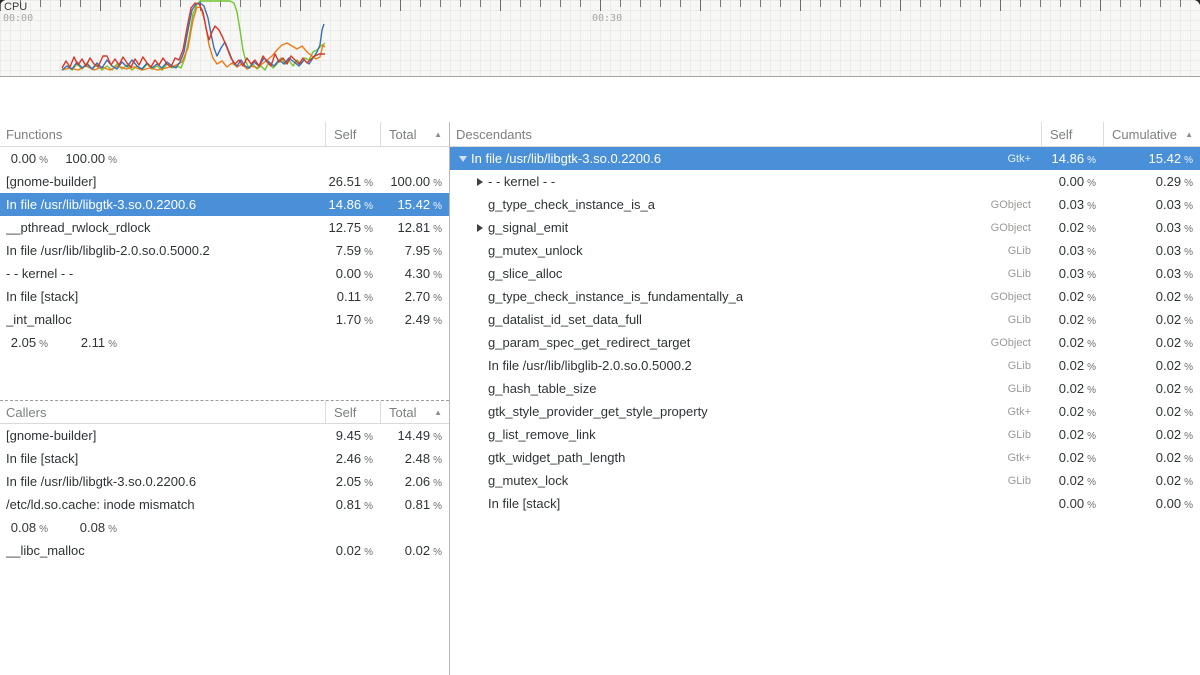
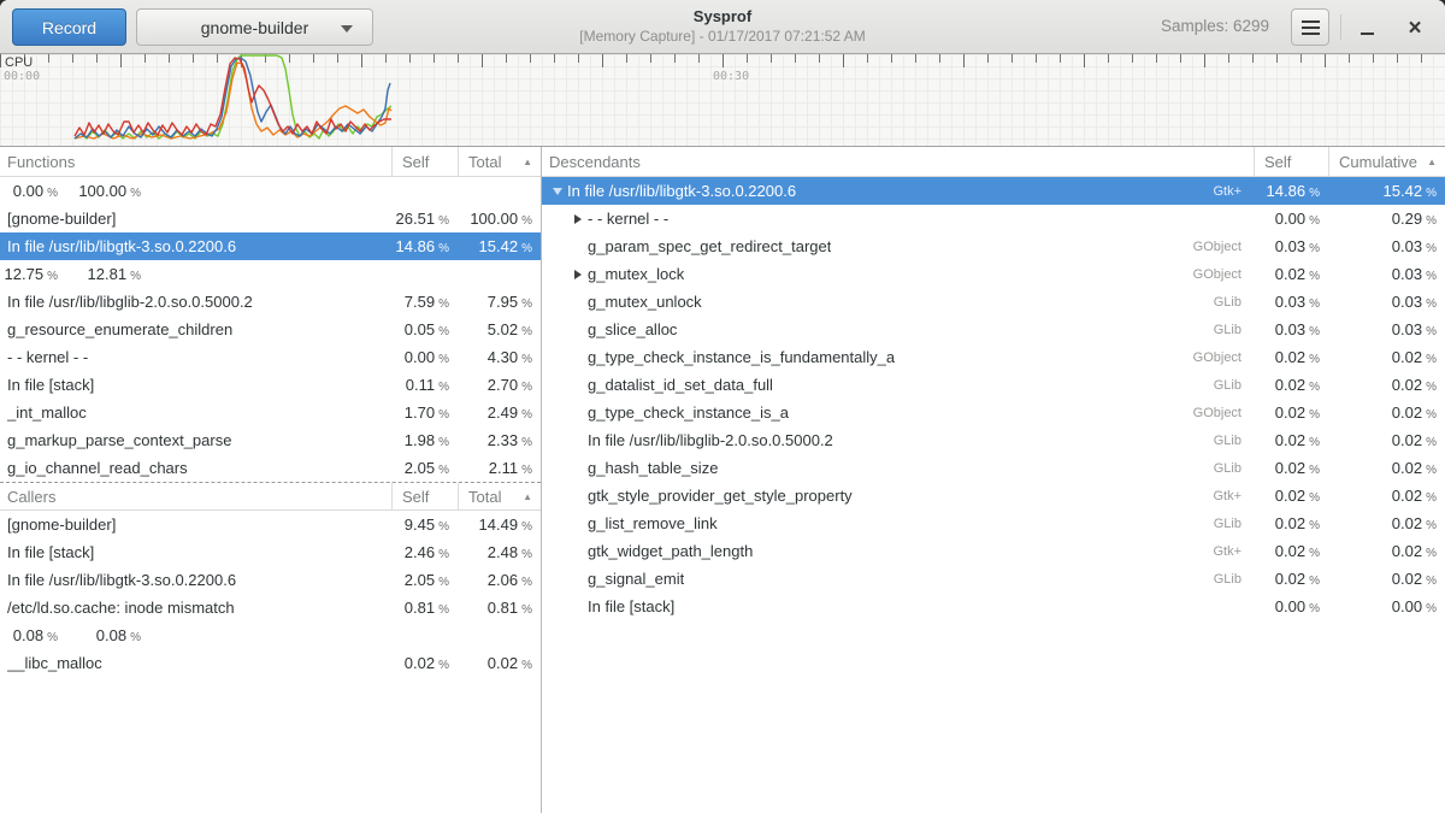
+ Record
+ gnome-builder
+ Sysprof
+ [Memory Capture] - 01/17/2017 07:21:52 AM
+ Samples: 6299
+ ×
  CPU
  00:00
  00:30
  Functions
  Self
  Total
  ▲
  0.00 %
  100.00 %
  [gnome-builder]
  26.51 %
  100.00 %
  In file /usr/lib/libgtk-3.so.0.2200.6
  14.86 %
  15.42 %
- __pthread_rwlock_rdlock
  12.75 %
  12.81 %
  In file /usr/lib/libglib-2.0.so.0.5000.2
  7.59 %
  7.95 %
+ g_resource_enumerate_children
+ 0.05 %
+ 5.02 %
  - - kernel - -
  0.00 %
  4.30 %
  In file [stack]
  0.11 %
  2.70 %
  _int_malloc
  1.70 %
  2.49 %
+ g_markup_parse_context_parse
+ 1.98 %
+ 2.33 %
+ g_io_channel_read_chars
  2.05 %
  2.11 %
  Callers
  Self
  Total
  ▲
  [gnome-builder]
  9.45 %
  14.49 %
  In file [stack]
  2.46 %
  2.48 %
  In file /usr/lib/libgtk-3.so.0.2200.6
  2.05 %
  2.06 %
  /etc/ld.so.cache: inode mismatch
  0.81 %
  0.81 %
  0.08 %
  0.08 %
  __libc_malloc
  0.02 %
  0.02 %
  Descendants
  Self
  Cumulative
  ▲
  In file /usr/lib/libgtk-3.so.0.2200.6
  Gtk+
  14.86 %
  15.42 %
  - - kernel - -
  0.00 %
  0.29 %
- g_type_check_instance_is_a
+ g_param_spec_get_redirect_target
  GObject
  0.03 %
  0.03 %
- g_signal_emit
+ g_mutex_lock
  GObject
  0.02 %
  0.03 %
  g_mutex_unlock
  GLib
  0.03 %
  0.03 %
  g_slice_alloc
  GLib
  0.03 %
  0.03 %
  g_type_check_instance_is_fundamentally_a
  GObject
  0.02 %
  0.02 %
  g_datalist_id_set_data_full
  GLib
  0.02 %
  0.02 %
- g_param_spec_get_redirect_target
+ g_type_check_instance_is_a
  GObject
  0.02 %
  0.02 %
  In file /usr/lib/libglib-2.0.so.0.5000.2
  GLib
  0.02 %
  0.02 %
  g_hash_table_size
  GLib
  0.02 %
  0.02 %
  gtk_style_provider_get_style_property
  Gtk+
  0.02 %
  0.02 %
  g_list_remove_link
  GLib
  0.02 %
  0.02 %
  gtk_widget_path_length
  Gtk+
  0.02 %
  0.02 %
- g_mutex_lock
+ g_signal_emit
  GLib
  0.02 %
  0.02 %
  In file [stack]
  0.00 %
  0.00 %
